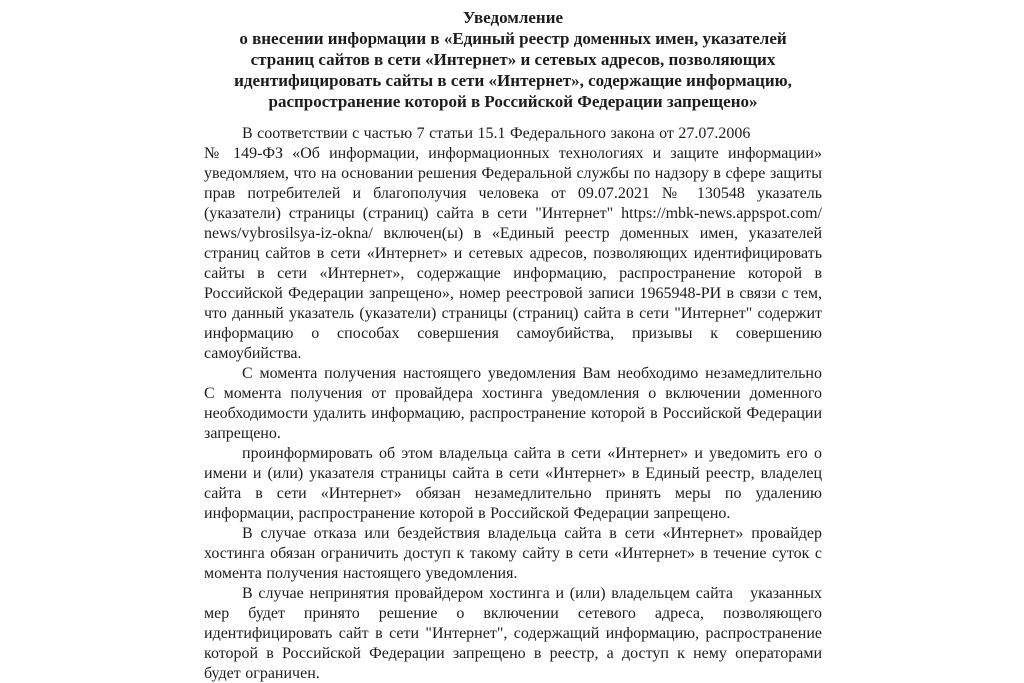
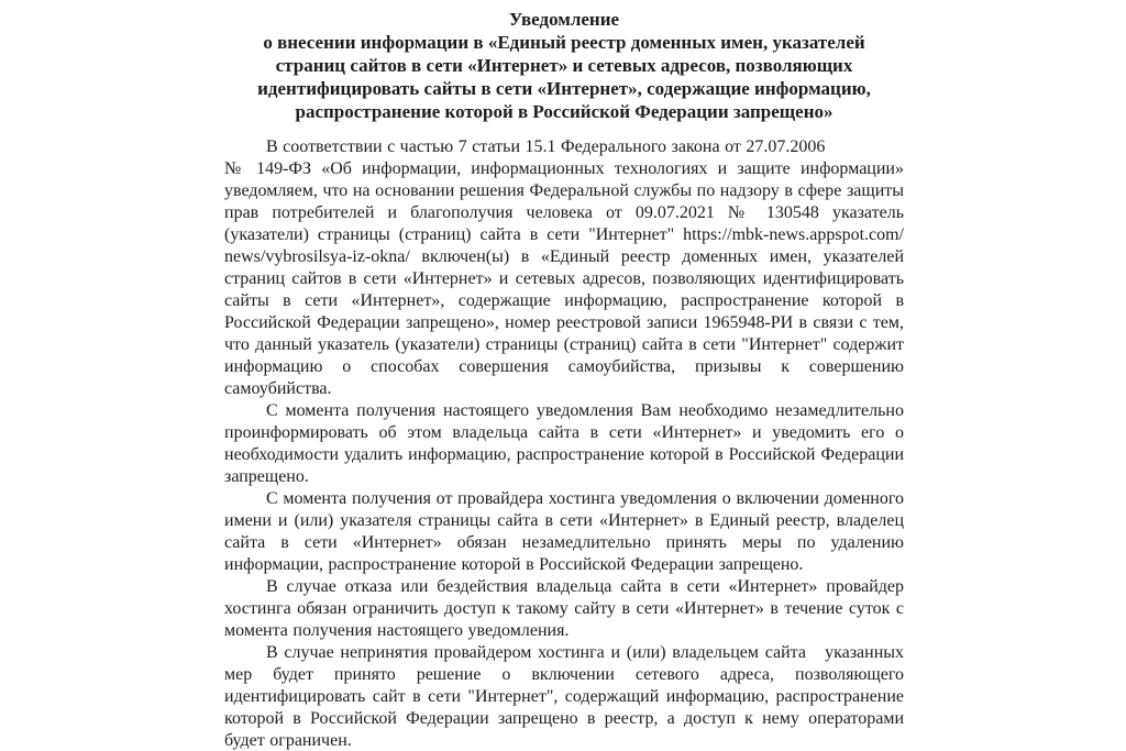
  Уведомление
  о внесении информации в «Единый реестр доменных имен, указателей
  страниц сайтов в сети «Интернет» и сетевых адресов, позволяющих
  идентифицировать сайты в сети «Интернет», содержащие информацию,
  распространение которой в Российской Федерации запрещено»
  В соответствии с частью 7 статьи 15.1 Федерального закона от 27.07.2006
  № 149-ФЗ «Об информации, информационных технологиях и защите информации»
  уведомляем, что на основании решения Федеральной службы по надзору в сфере защиты
  прав потребителей и благополучия человека от 09.07.2021 № 130548 указатель
  (указатели) страницы (страниц) сайта в сети "Интернет" https://mbk-news.appspot.com/
  news/vybrosilsya-iz-okna/ включен(ы) в «Единый реестр доменных имен, указателей
  страниц сайтов в сети «Интернет» и сетевых адресов, позволяющих идентифицировать
  сайты в сети «Интернет», содержащие информацию, распространение которой в
  Российской Федерации запрещено», номер реестровой записи 1965948-РИ в связи с тем,
  что данный указатель (указатели) страницы (страниц) сайта в сети "Интернет" содержит
  информацию о способах совершения самоубийства, призывы к совершению
  самоубийства.
  С момента получения настоящего уведомления Вам необходимо незамедлительно
- С момента получения от провайдера хостинга уведомления о включении доменного
+ проинформировать об этом владельца сайта в сети «Интернет» и уведомить его о
  необходимости удалить информацию, распространение которой в Российской Федерации
  запрещено.
- проинформировать об этом владельца сайта в сети «Интернет» и уведомить его о
+ С момента получения от провайдера хостинга уведомления о включении доменного
  имени и (или) указателя страницы сайта в сети «Интернет» в Единый реестр, владелец
  сайта в сети «Интернет» обязан незамедлительно принять меры по удалению
  информации, распространение которой в Российской Федерации запрещено.
  В случае отказа или бездействия владельца сайта в сети «Интернет» провайдер
  хостинга обязан ограничить доступ к такому сайту в сети «Интернет» в течение суток с
  момента получения настоящего уведомления.
  В случае непринятия провайдером хостинга и (или) владельцем сайта указанных
  мер будет принято решение о включении сетевого адреса, позволяющего
  идентифицировать сайт в сети "Интернет", содержащий информацию, распространение
  которой в Российской Федерации запрещено в реестр, а доступ к нему операторами
  будет ограничен.
